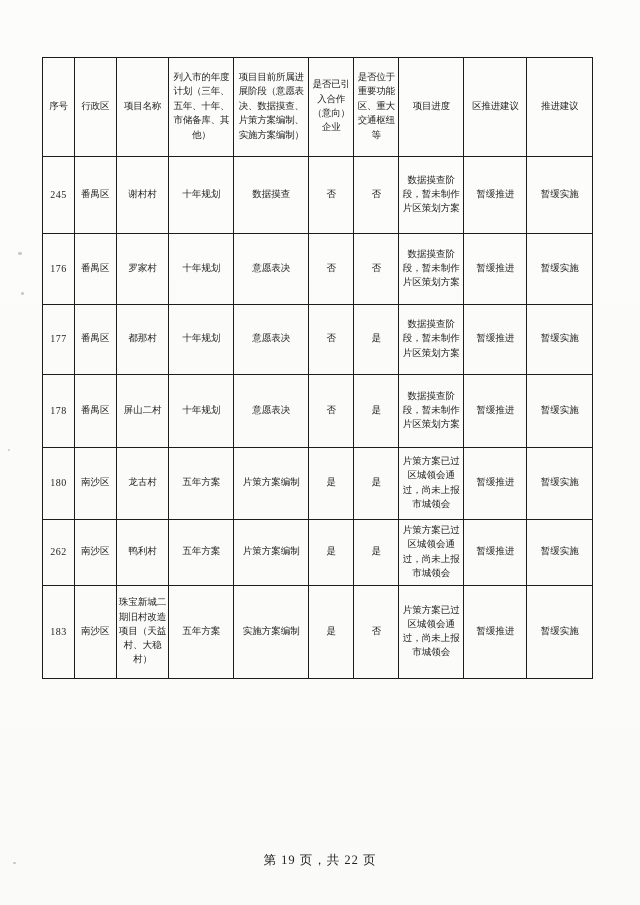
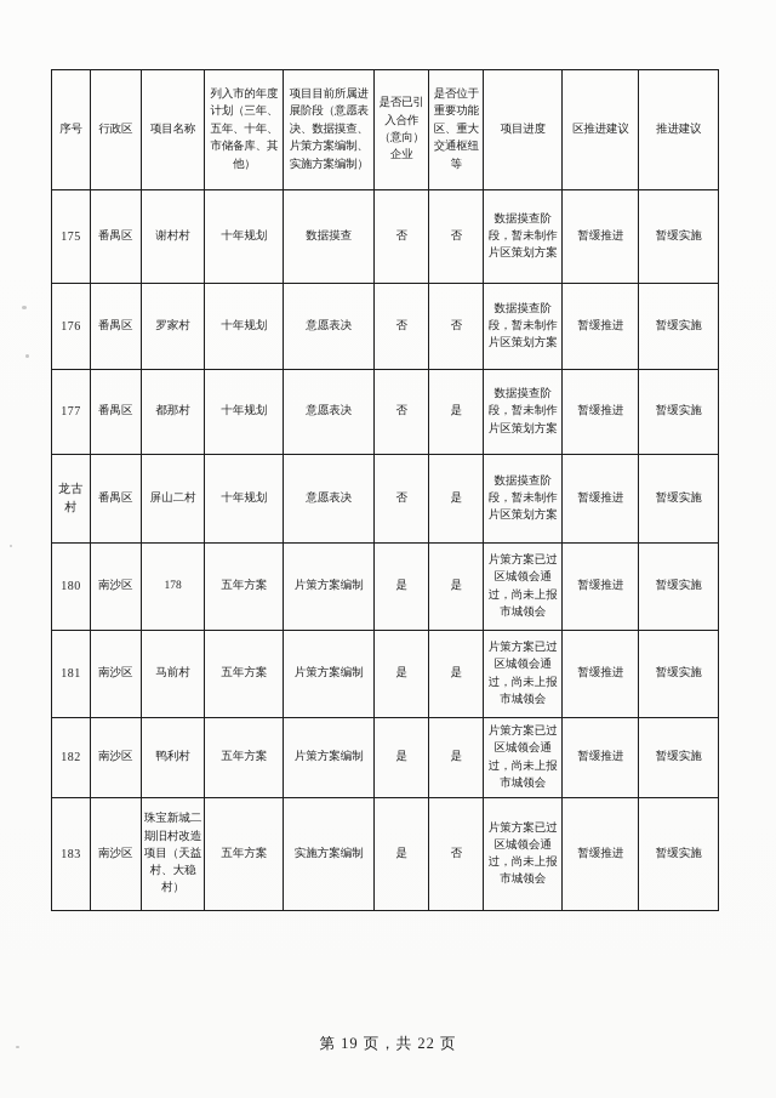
  序号	行政区	项目名称	列入市的年度计划（三年、五年、十年、市储备库、其他）	项目目前所属进展阶段（意愿表决、数据摸查、片策方案编制、实施方案编制）	是否已引入合作（意向）企业	是否位于重要功能区、重大交通枢纽等	项目进度	区推进建议	推进建议
- 245	番禺区	谢村村	十年规划	数据摸查	否	否	数据摸查阶段，暂未制作片区策划方案	暂缓推进	暂缓实施
+ 175	番禺区	谢村村	十年规划	数据摸查	否	否	数据摸查阶段，暂未制作片区策划方案	暂缓推进	暂缓实施
  176	番禺区	罗家村	十年规划	意愿表决	否	否	数据摸查阶段，暂未制作片区策划方案	暂缓推进	暂缓实施
  177	番禺区	都那村	十年规划	意愿表决	否	是	数据摸查阶段，暂未制作片区策划方案	暂缓推进	暂缓实施
- 178	番禺区	屏山二村	十年规划	意愿表决	否	是	数据摸查阶段，暂未制作片区策划方案	暂缓推进	暂缓实施
+ 龙古村	番禺区	屏山二村	十年规划	意愿表决	否	是	数据摸查阶段，暂未制作片区策划方案	暂缓推进	暂缓实施
- 180	南沙区	龙古村	五年方案	片策方案编制	是	是	片策方案已过区城领会通过，尚未上报市城领会	暂缓推进	暂缓实施
+ 180	南沙区	178	五年方案	片策方案编制	是	是	片策方案已过区城领会通过，尚未上报市城领会	暂缓推进	暂缓实施
+ 181	南沙区	马前村	五年方案	片策方案编制	是	是	片策方案已过区城领会通过，尚未上报市城领会	暂缓推进	暂缓实施
- 262	南沙区	鸭利村	五年方案	片策方案编制	是	是	片策方案已过区城领会通过，尚未上报市城领会	暂缓推进	暂缓实施
+ 182	南沙区	鸭利村	五年方案	片策方案编制	是	是	片策方案已过区城领会通过，尚未上报市城领会	暂缓推进	暂缓实施
  183	南沙区	珠宝新城二期旧村改造项目（天益村、大稳村）	五年方案	实施方案编制	是	否	片策方案已过区城领会通过，尚未上报市城领会	暂缓推进	暂缓实施
  第 19 页，共 22 页
